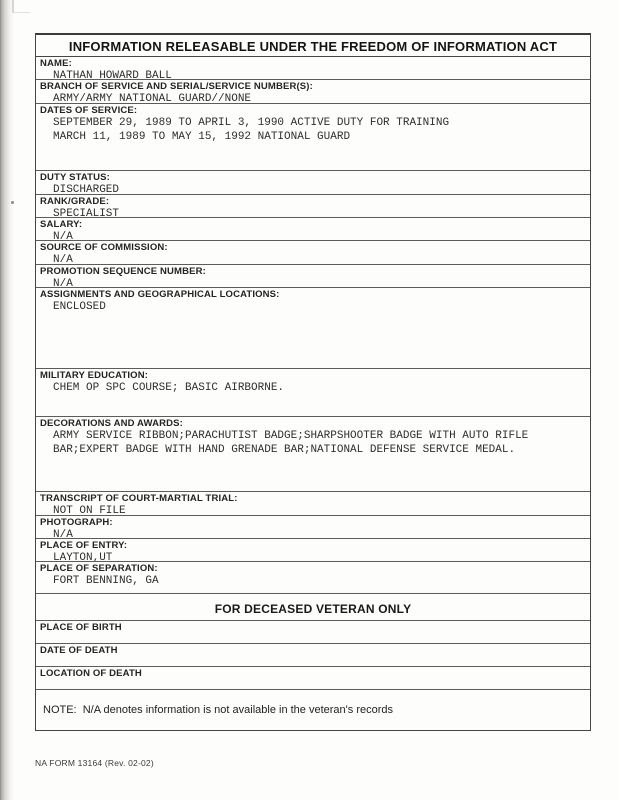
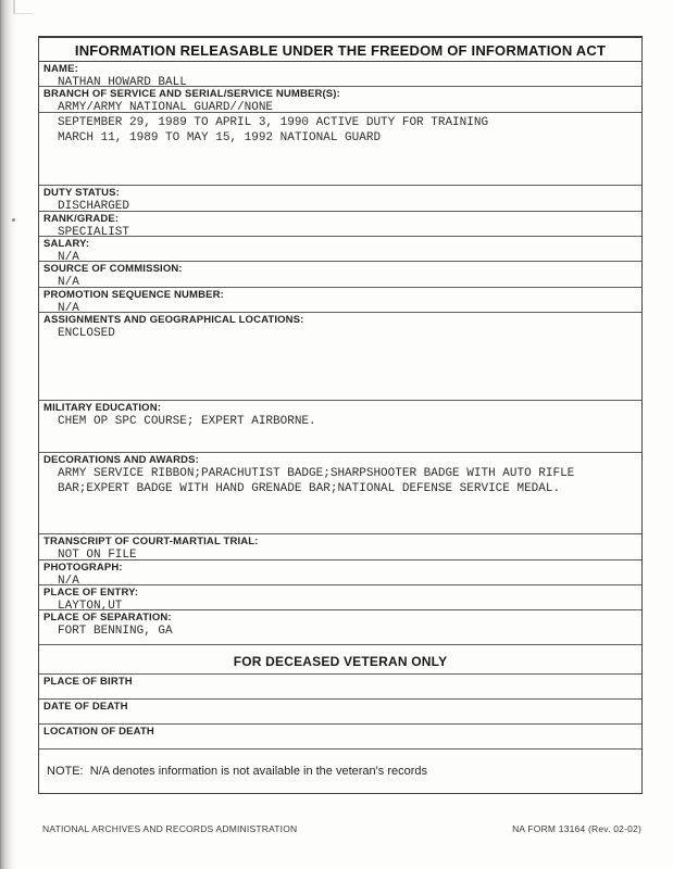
  INFORMATION RELEASABLE UNDER THE FREEDOM OF INFORMATION ACT
  NAME:
  NATHAN HOWARD BALL
  BRANCH OF SERVICE AND SERIAL/SERVICE NUMBER(S):
  ARMY/ARMY NATIONAL GUARD//NONE
- DATES OF SERVICE:
  SEPTEMBER 29, 1989 TO APRIL 3, 1990 ACTIVE DUTY FOR TRAINING
  MARCH 11, 1989 TO MAY 15, 1992 NATIONAL GUARD
  DUTY STATUS:
  DISCHARGED
  RANK/GRADE:
  SPECIALIST
  SALARY:
  N/A
  SOURCE OF COMMISSION:
  N/A
  PROMOTION SEQUENCE NUMBER:
  N/A
  ASSIGNMENTS AND GEOGRAPHICAL LOCATIONS:
  ENCLOSED
  MILITARY EDUCATION:
- CHEM OP SPC COURSE; BASIC AIRBORNE.
+ CHEM OP SPC COURSE; EXPERT AIRBORNE.
  DECORATIONS AND AWARDS:
  ARMY SERVICE RIBBON;PARACHUTIST BADGE;SHARPSHOOTER BADGE WITH AUTO RIFLE
  BAR;EXPERT BADGE WITH HAND GRENADE BAR;NATIONAL DEFENSE SERVICE MEDAL.
  TRANSCRIPT OF COURT-MARTIAL TRIAL:
  NOT ON FILE
  PHOTOGRAPH:
  N/A
  PLACE OF ENTRY:
  LAYTON,UT
  PLACE OF SEPARATION:
  FORT BENNING, GA
  FOR DECEASED VETERAN ONLY
  PLACE OF BIRTH
  DATE OF DEATH
  LOCATION OF DEATH
  NOTE: N/A denotes information is not available in the veteran's records
+ NATIONAL ARCHIVES AND RECORDS ADMINISTRATION
  NA FORM 13164 (Rev. 02-02)
